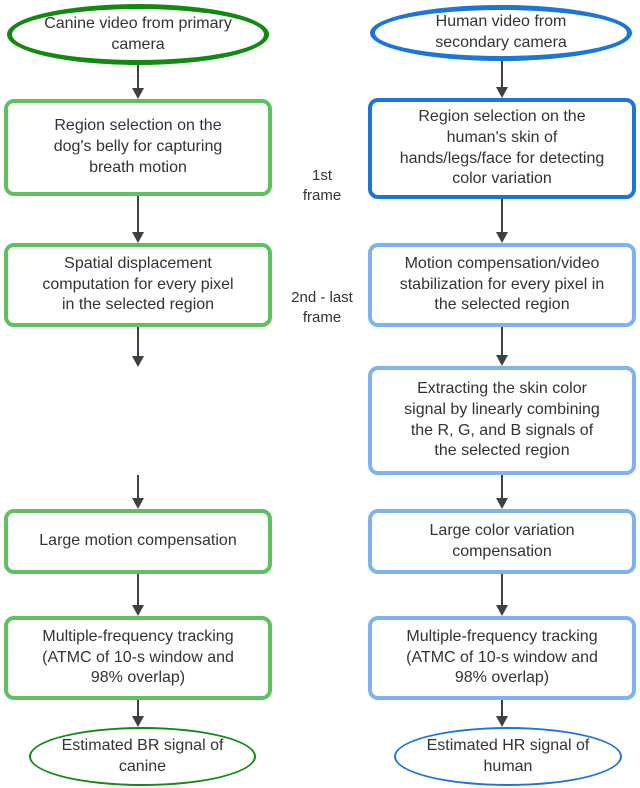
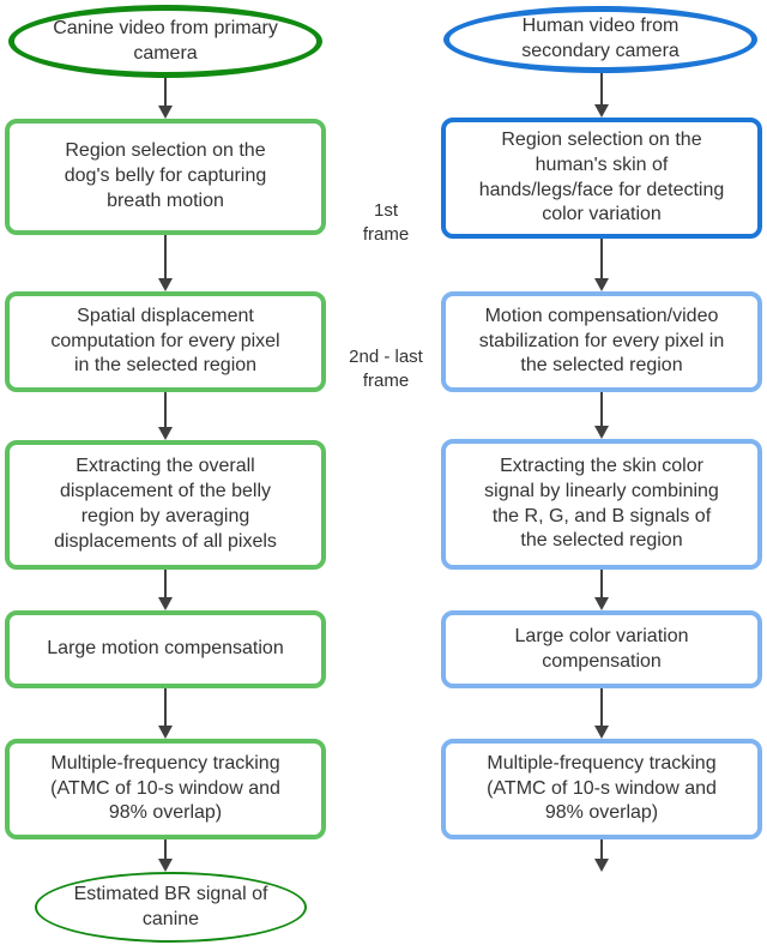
  Canine video from primary
  camera
  Region selection on the
  dog's belly for capturing
  breath motion
  Spatial displacement
  computation for every pixel
  in the selected region
+ Extracting the overall
+ displacement of the belly
+ region by averaging
+ displacements of all pixels
  Large motion compensation
  Multiple-frequency tracking
  (ATMC of 10-s window and
  98% overlap)
  Estimated BR signal of
  canine
  1st
  frame
  2nd - last
  frame
  Human video from
  secondary camera
  Region selection on the
  human's skin of
  hands/legs/face for detecting
  color variation
  Motion compensation/video
  stabilization for every pixel in
  the selected region
  Extracting the skin color
  signal by linearly combining
  the R, G, and B signals of
  the selected region
  Large color variation
  compensation
  Multiple-frequency tracking
  (ATMC of 10-s window and
  98% overlap)
- Estimated HR signal of
- human
